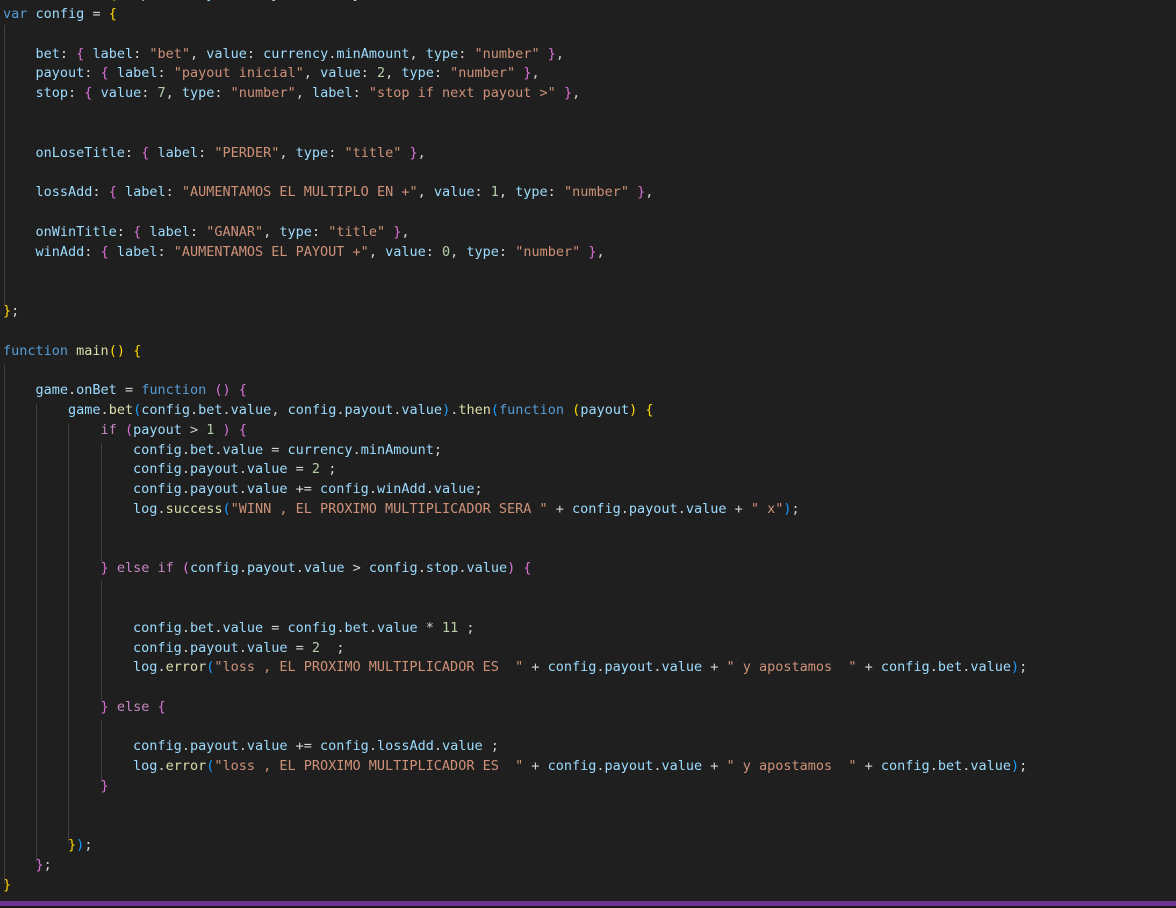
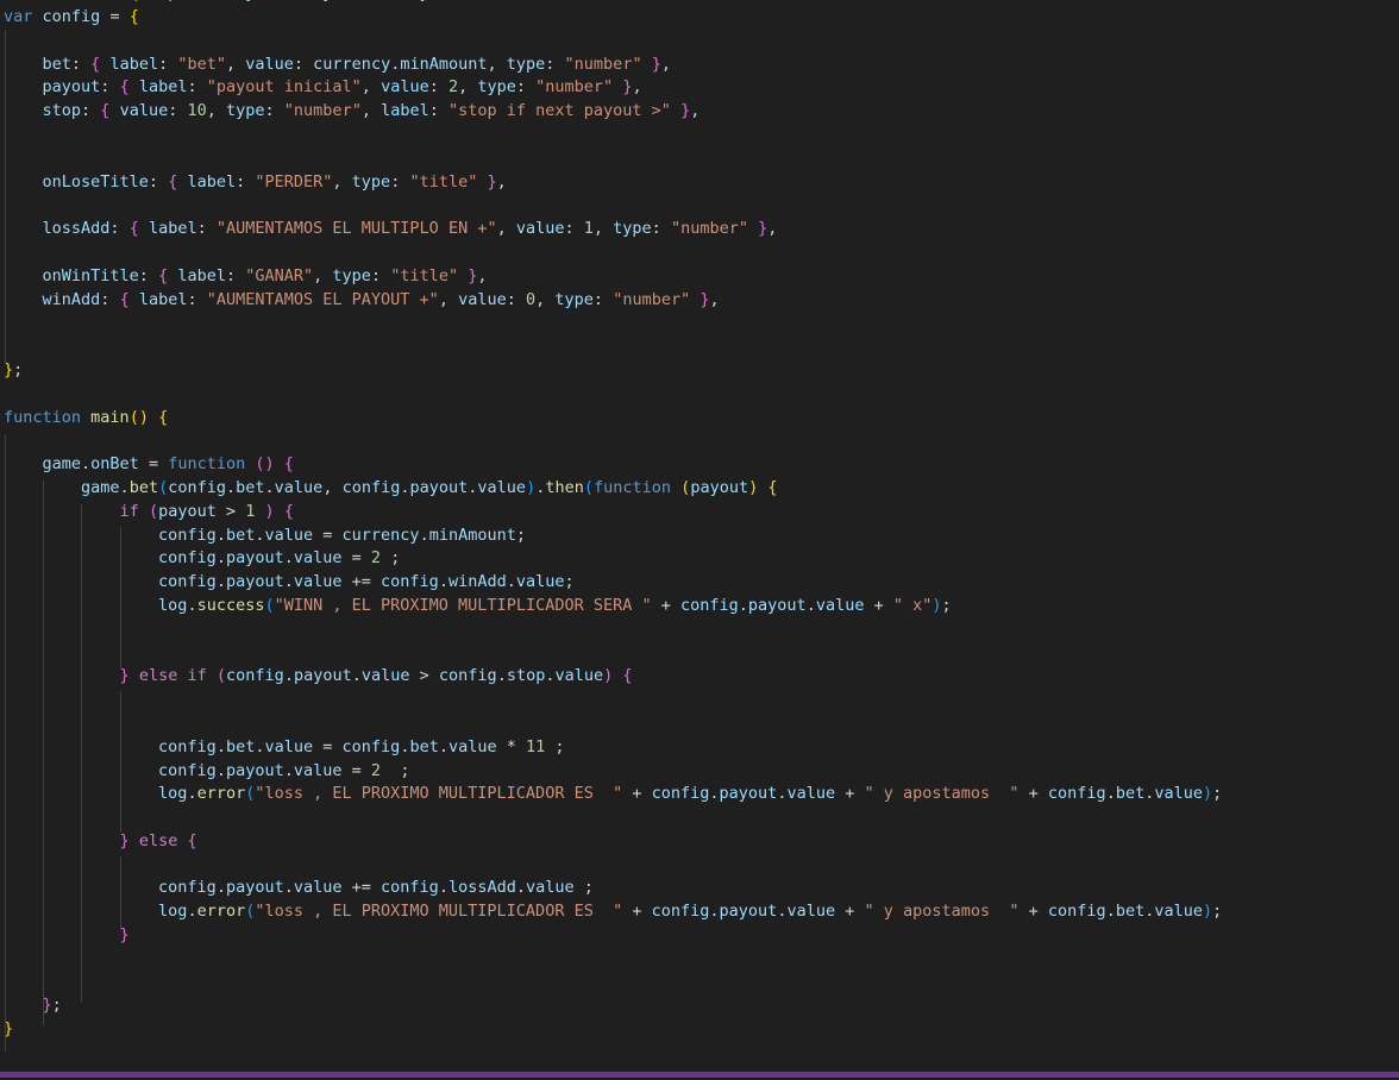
  var config = {
  bet: { label: "bet", value: currency.minAmount, type: "number" },
  payout: { label: "payout inicial", value: 2, type: "number" },
- stop: { value: 7, type: "number", label: "stop if next payout >" },
+ stop: { value: 10, type: "number", label: "stop if next payout >" },
  onLoseTitle: { label: "PERDER", type: "title" },
  lossAdd: { label: "AUMENTAMOS EL MULTIPLO EN +", value: 1, type: "number" },
  onWinTitle: { label: "GANAR", type: "title" },
  winAdd: { label: "AUMENTAMOS EL PAYOUT +", value: 0, type: "number" },
  };
  function main() {
  game.onBet = function () {
  game.bet(config.bet.value, config.payout.value).then(function (payout) {
  if (payout > 1 ) {
  config.bet.value = currency.minAmount;
  config.payout.value = 2 ;
  config.payout.value += config.winAdd.value;
  log.success("WINN , EL PROXIMO MULTIPLICADOR SERA " + config.payout.value + " x");
  } else if (config.payout.value > config.stop.value) {
  config.bet.value = config.bet.value * 11 ;
  config.payout.value = 2 ;
  log.error("loss , EL PROXIMO MULTIPLICADOR ES " + config.payout.value + " y apostamos " + config.bet.value);
  } else {
  config.payout.value += config.lossAdd.value ;
  log.error("loss , EL PROXIMO MULTIPLICADOR ES " + config.payout.value + " y apostamos " + config.bet.value);
  }
- });
  };
  }
